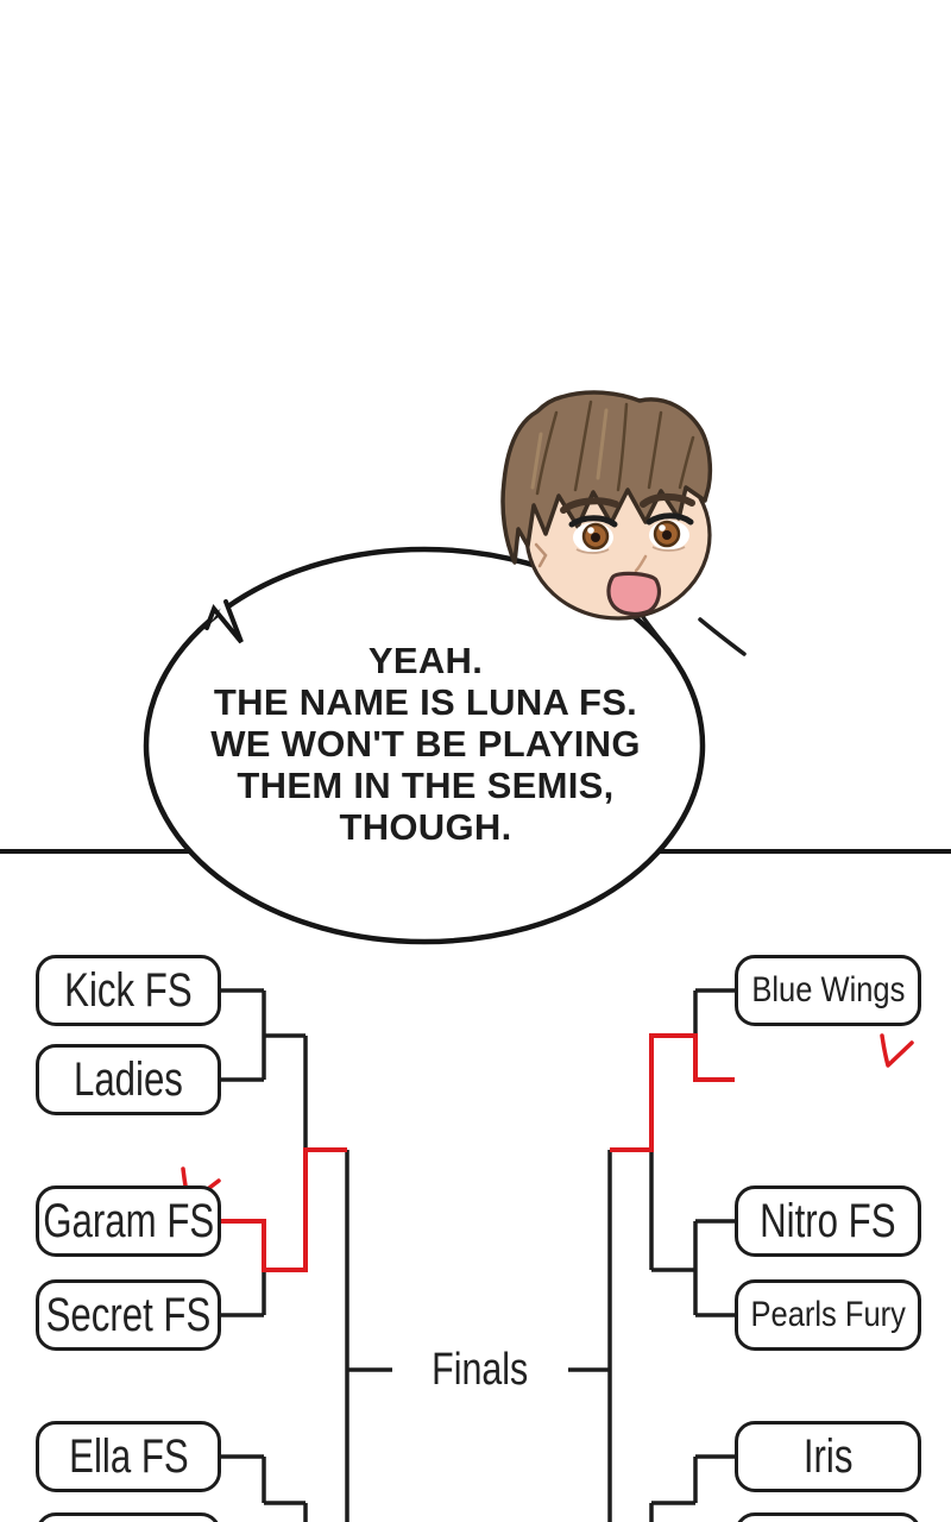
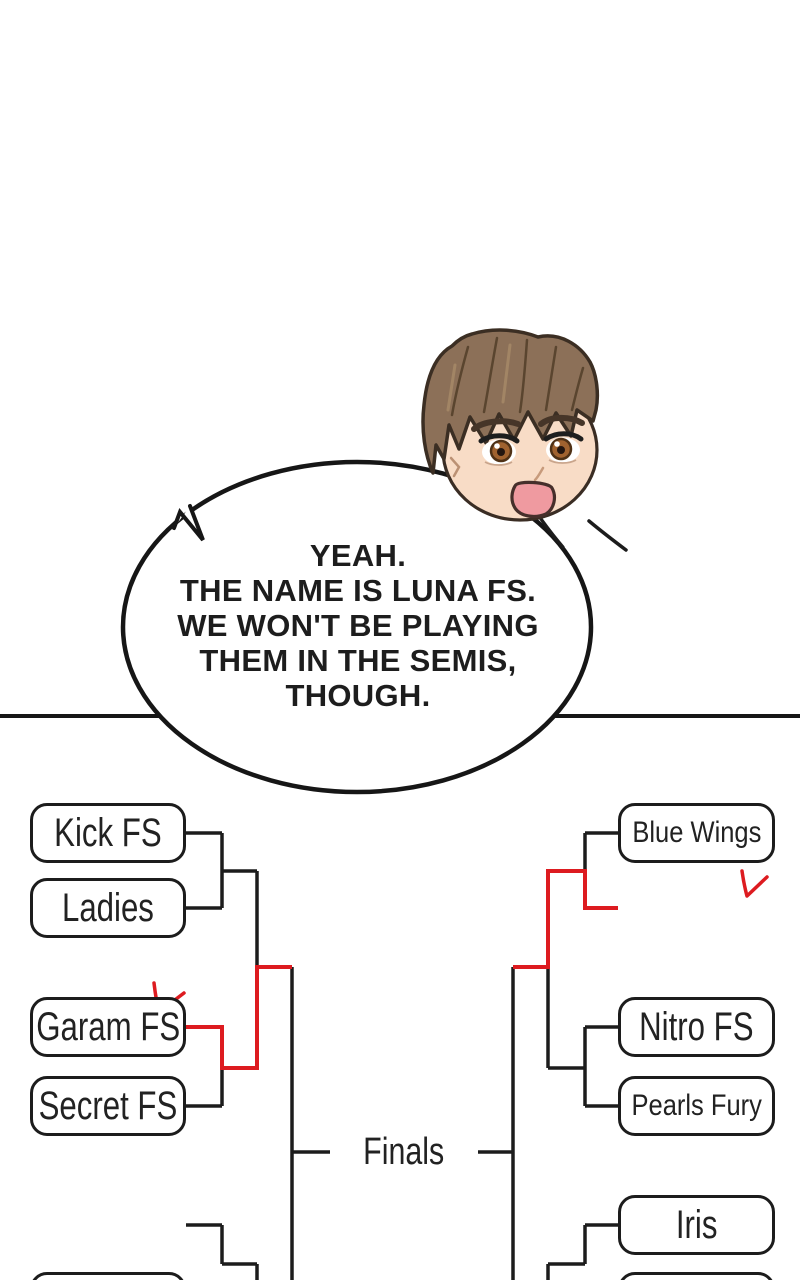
  YEAH.
  THE NAME IS LUNA FS.
  WE WON'T BE PLAYING
  THEM IN THE SEMIS,
  THOUGH.
  Kick FS
  Ladies
  Garam FS
  Secret FS
- Ella FS
  Blue Wings
  Nitro FS
  Pearls Fury
  Iris
  Finals
